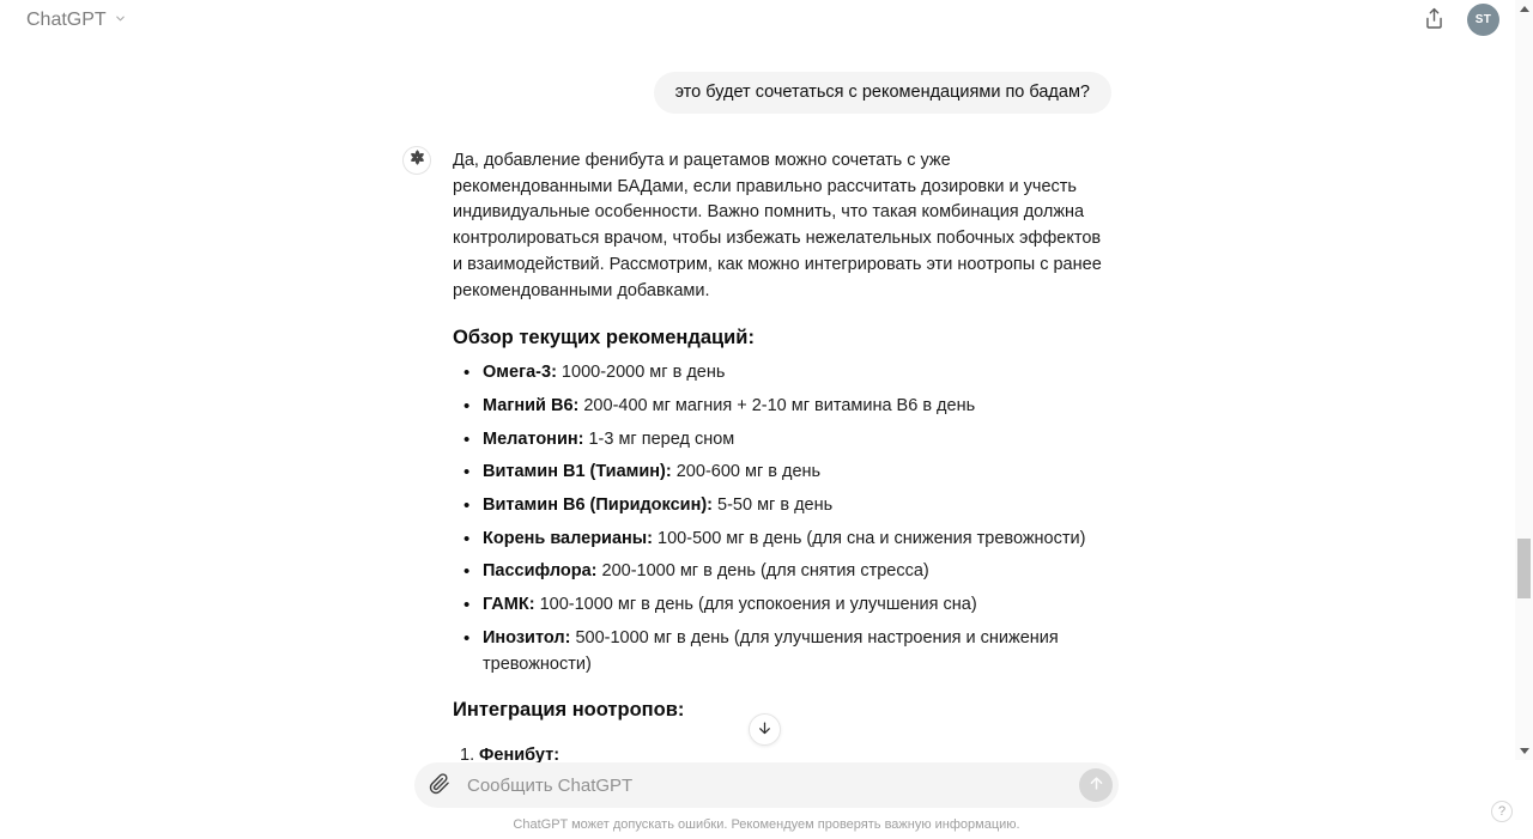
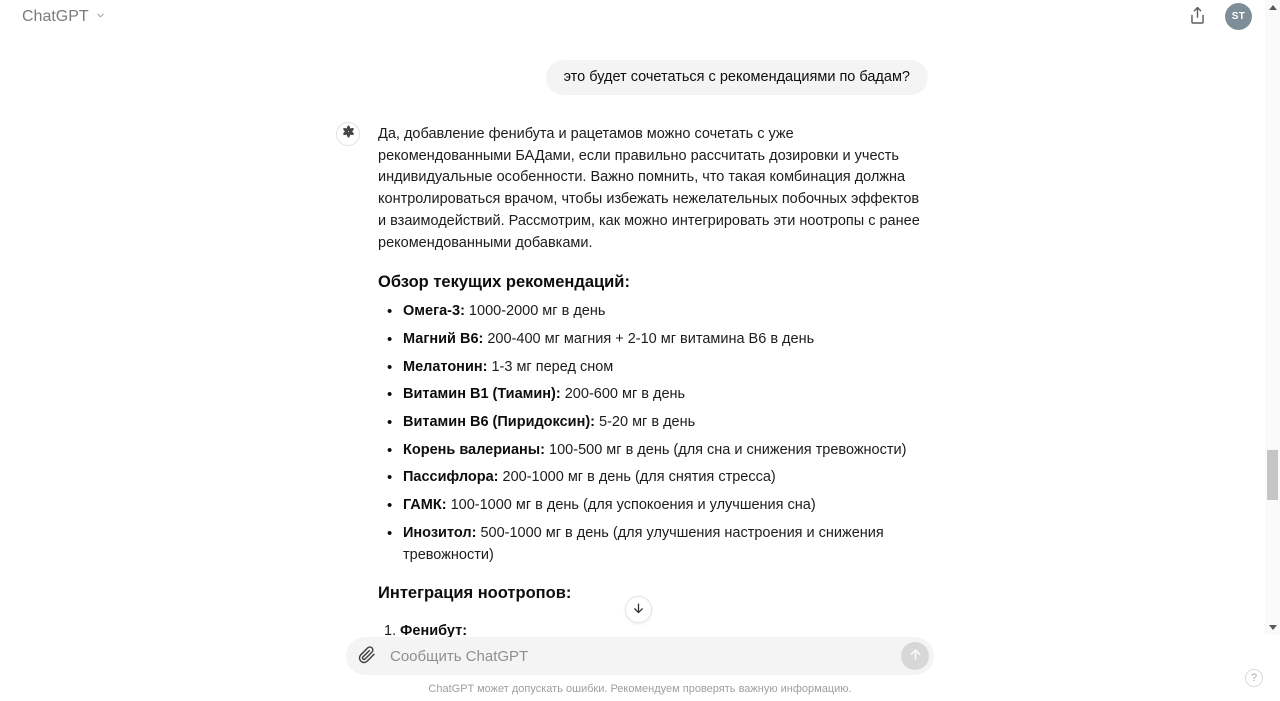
  ChatGPT
  ST
  это будет сочетаться с рекомендациями по бадам?
  Да, добавление фенибута и рацетамов можно сочетать с уже рекомендованными БАДами, если правильно рассчитать дозировки и учесть индивидуальные особенности. Важно помнить, что такая комбинация должна контролироваться врачом, чтобы избежать нежелательных побочных эффектов и взаимодействий. Рассмотрим, как можно интегрировать эти ноотропы с ранее рекомендованными добавками.
  Обзор текущих рекомендаций:
  Омега-3: 1000-2000 мг в день
  Магний B6: 200-400 мг магния + 2-10 мг витамина B6 в день
  Мелатонин: 1-3 мг перед сном
  Витамин B1 (Тиамин): 200-600 мг в день
- Витамин B6 (Пиридоксин): 5-50 мг в день
+ Витамин B6 (Пиридоксин): 5-20 мг в день
  Корень валерианы: 100-500 мг в день (для сна и снижения тревожности)
  Пассифлора: 200-1000 мг в день (для снятия стресса)
  ГАМК: 100-1000 мг в день (для успокоения и улучшения сна)
  Инозитол: 500-1000 мг в день (для улучшения настроения и снижения тревожности)
  Интеграция ноотропов:
  1.
  Фенибут:
  Сообщить ChatGPT
  ChatGPT может допускать ошибки. Рекомендуем проверять важную информацию.
  ?
